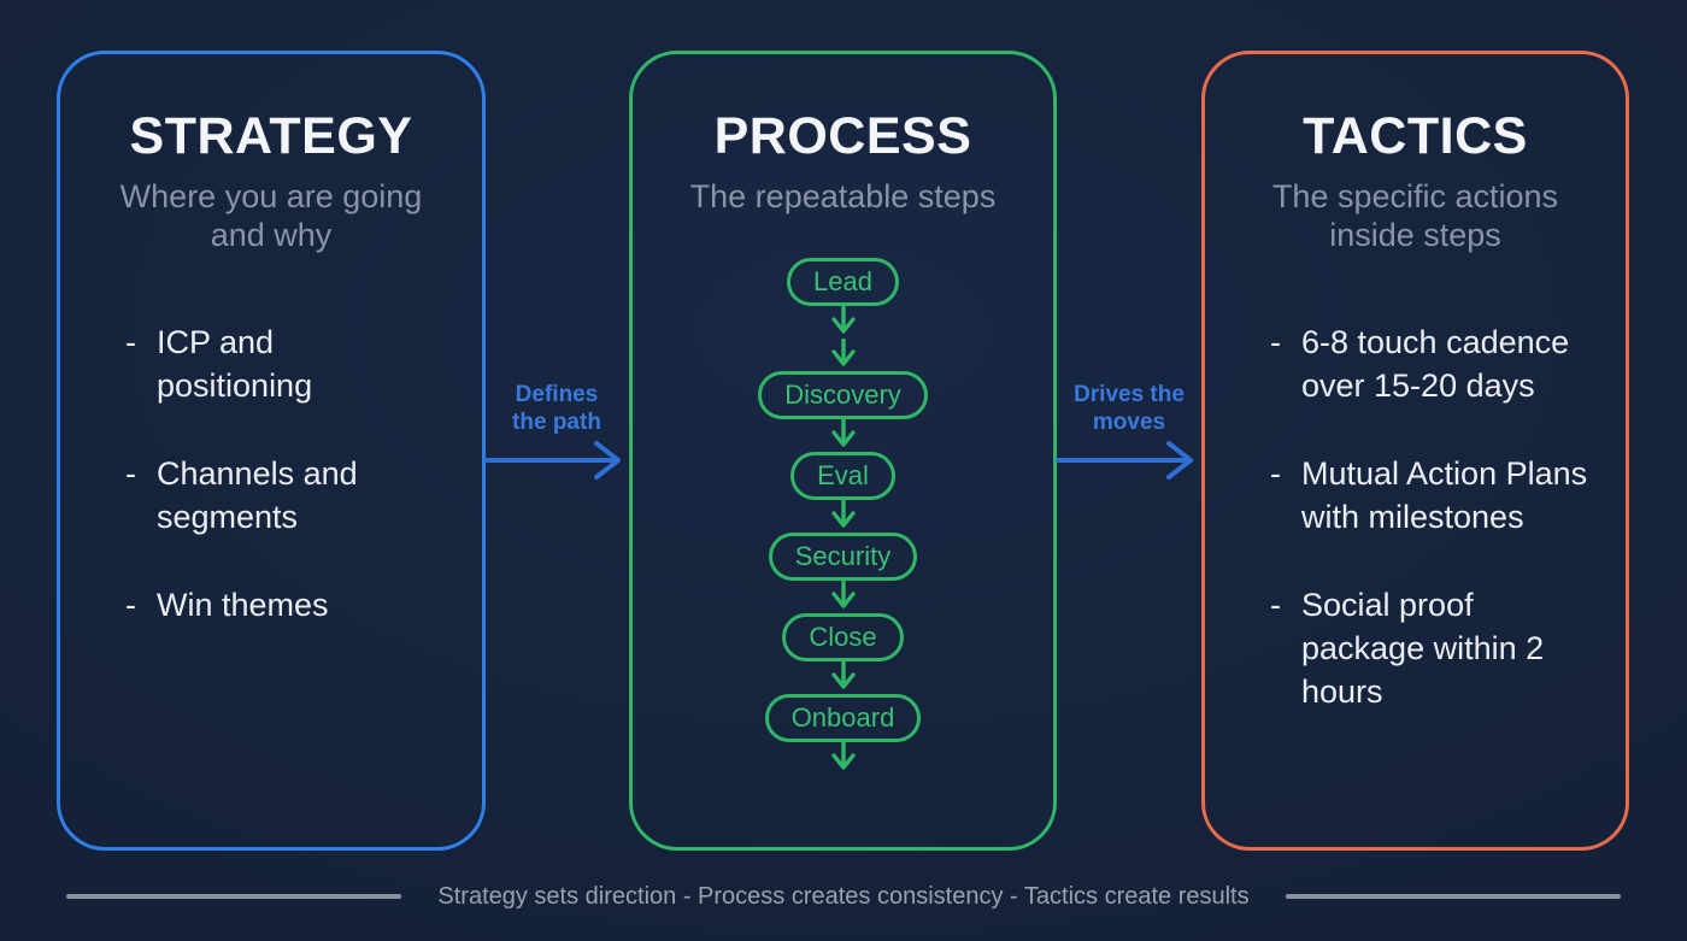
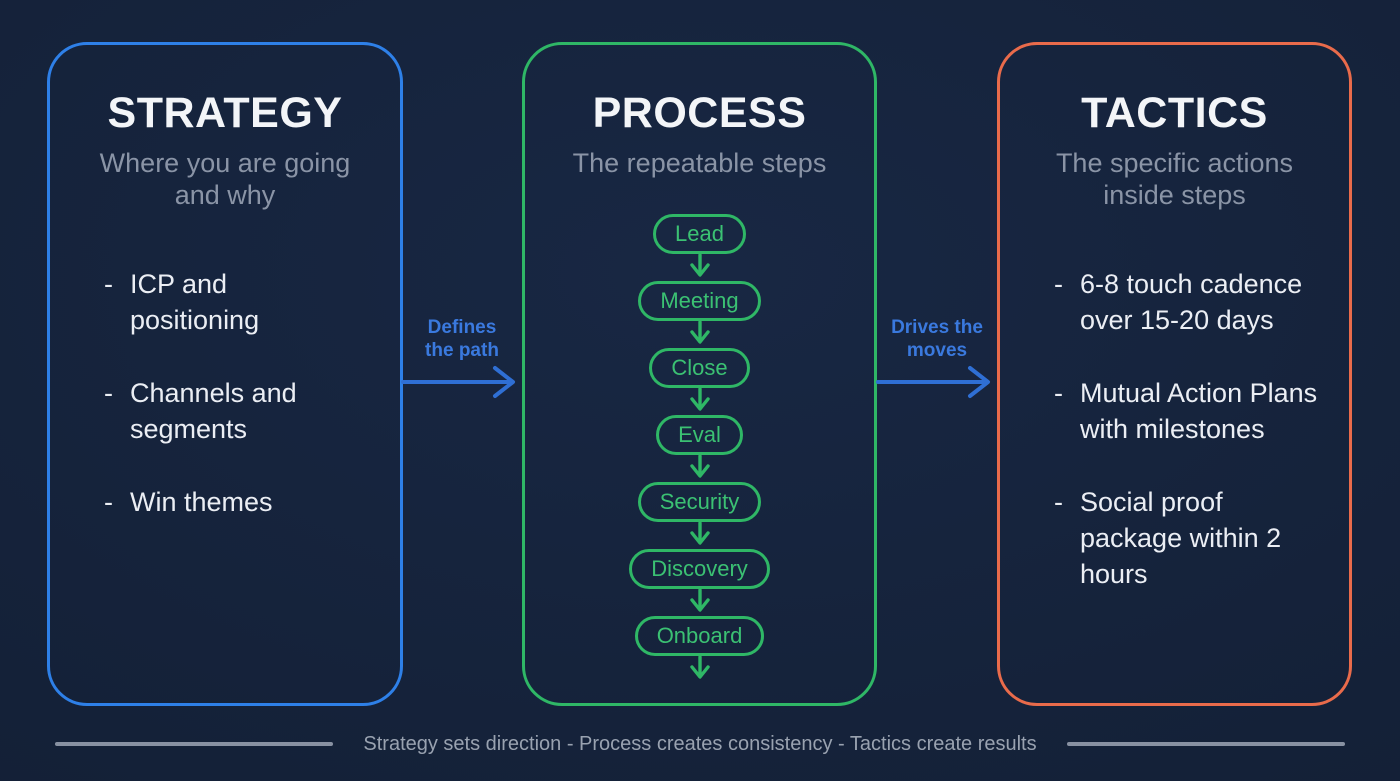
  STRATEGY
  Where you are going
  and why
  -
  ICP and
  positioning
  -
  Channels and
  segments
  -
  Win themes
  Defines
  the path
  PROCESS
  The repeatable steps
  Lead
+ Meeting
- Discovery
+ Close
  Eval
  Security
- Close
+ Discovery
  Onboard
  Drives the
  moves
  TACTICS
  The specific actions
  inside steps
  -
  6-8 touch cadence
  over 15-20 days
  -
  Mutual Action Plans
  with milestones
  -
  Social proof
  package within 2
  hours
  Strategy sets direction - Process creates consistency - Tactics create results
